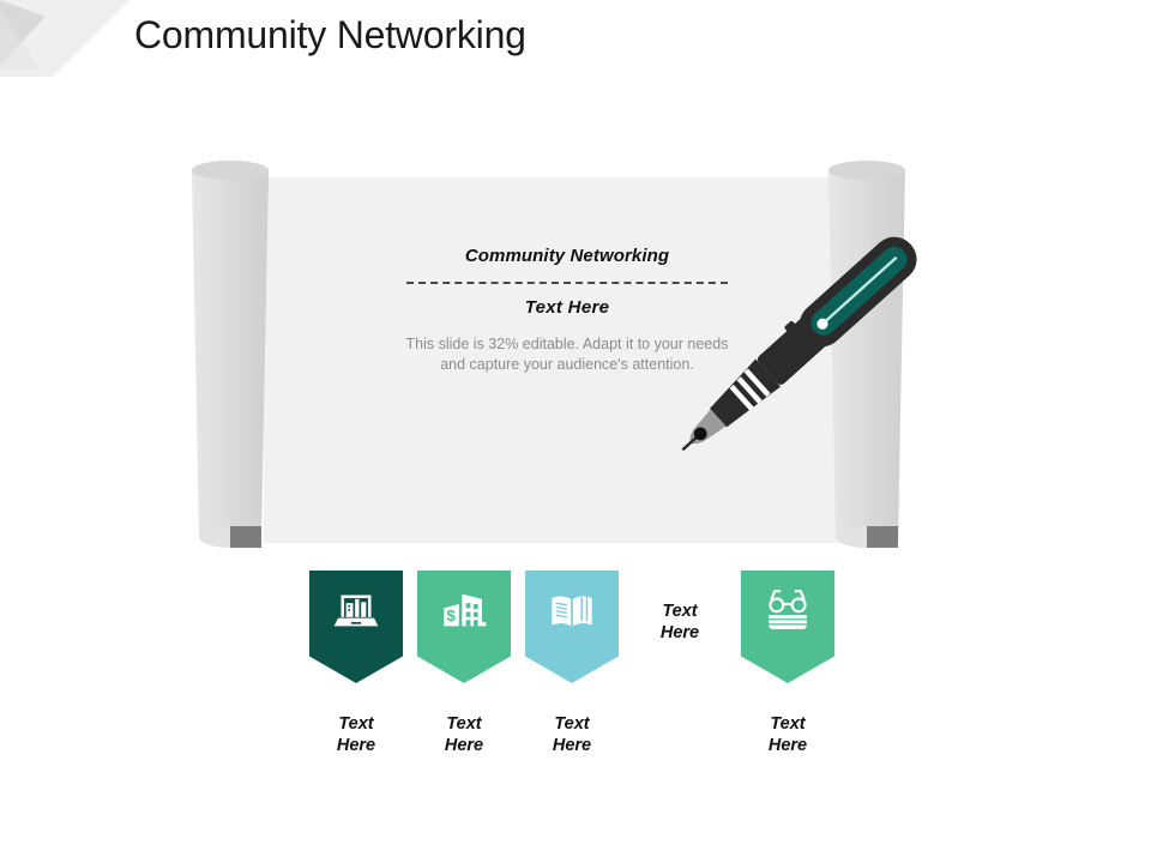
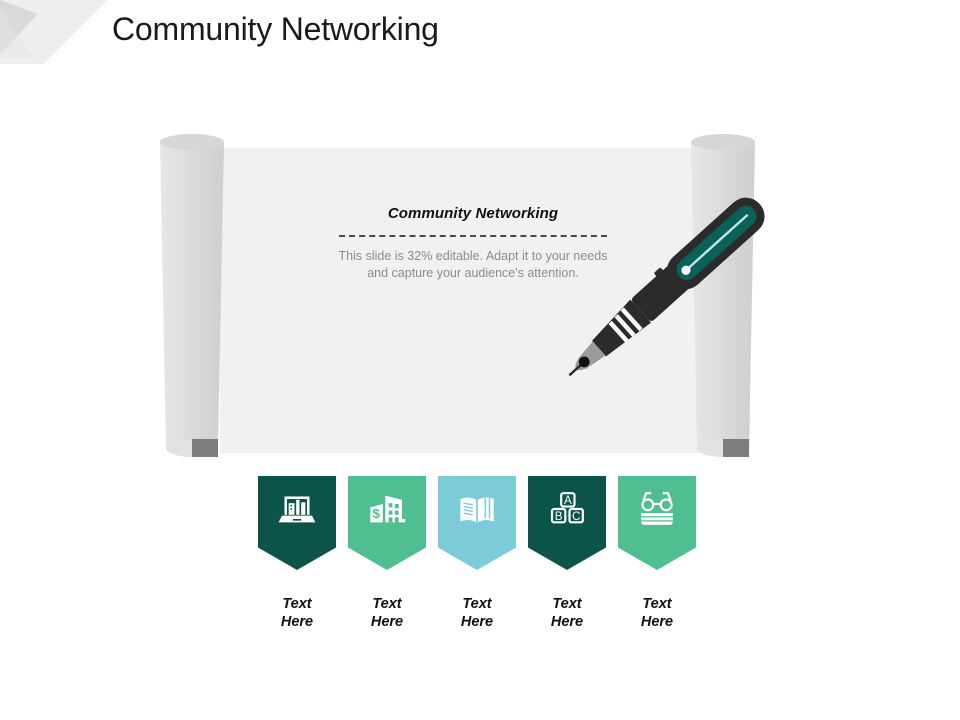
  Community Networking
  Community Networking
- Text Here
  This slide is 32% editable. Adapt it to your needs and capture your audience's attention.
  Text
  Here
  $
  Text
  Here
  Text
  Here
+ A
+ B
+ C
  Text
  Here
  Text
  Here
